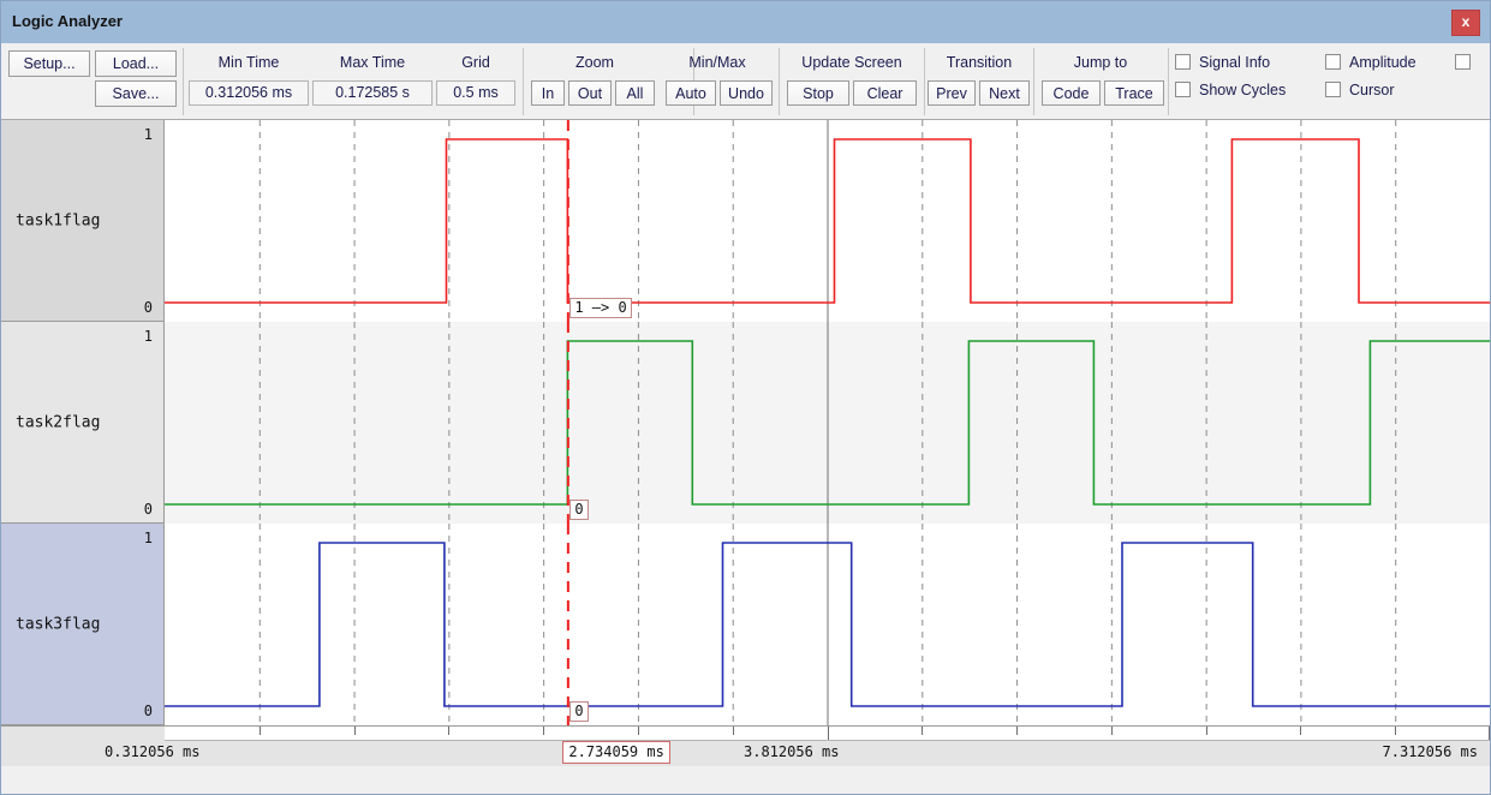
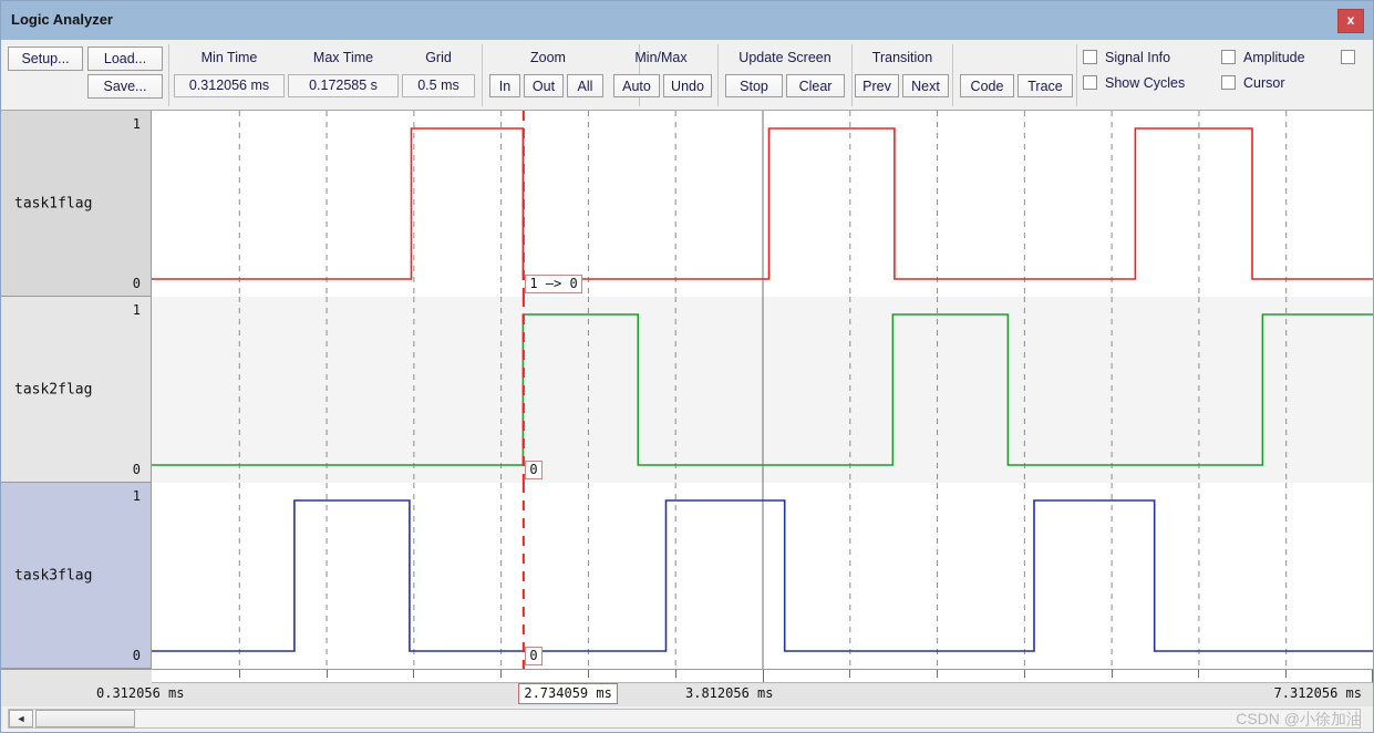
  Logic Analyzer
  x
  Setup...
  Load...
  Save...
  Min Time
  0.312056 ms
  Max Time
  0.172585 s
  Grid
  0.5 ms
  Zoom
  In
  Out
  All
  Min/Max
  Auto
  Undo
  Update Screen
  Stop
  Clear
  Transition
  Prev
  Next
- Jump to
  Code
  Trace
  Signal Info
  Show Cycles
  Amplitude
  Cursor
  task1flag
  1
  0
  1 —> 0
  task2flag
  1
  0
  0
  task3flag
  1
  0
  0
  0.312056 ms
  3.812056 ms
  7.312056 ms
  2.734059 ms
+ ◄
+ CSDN @小徐加油
